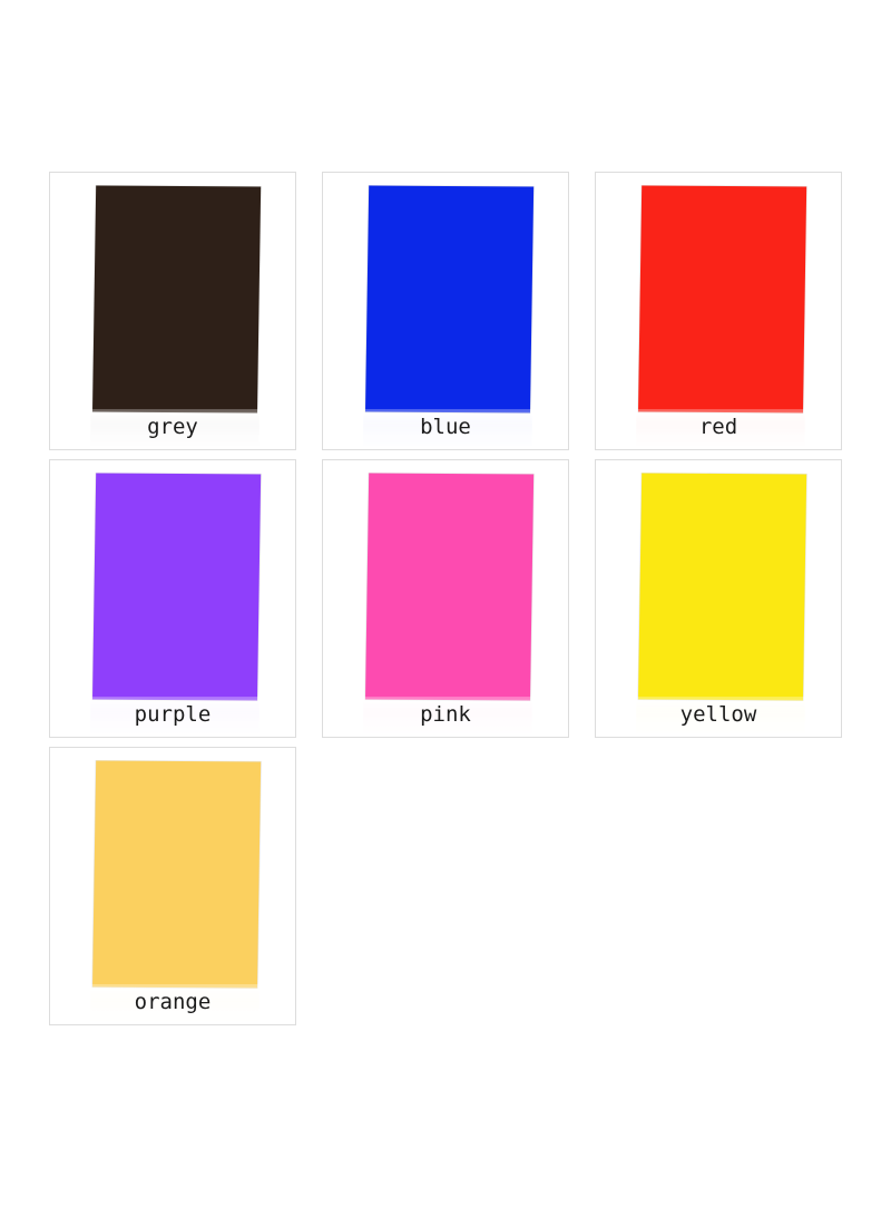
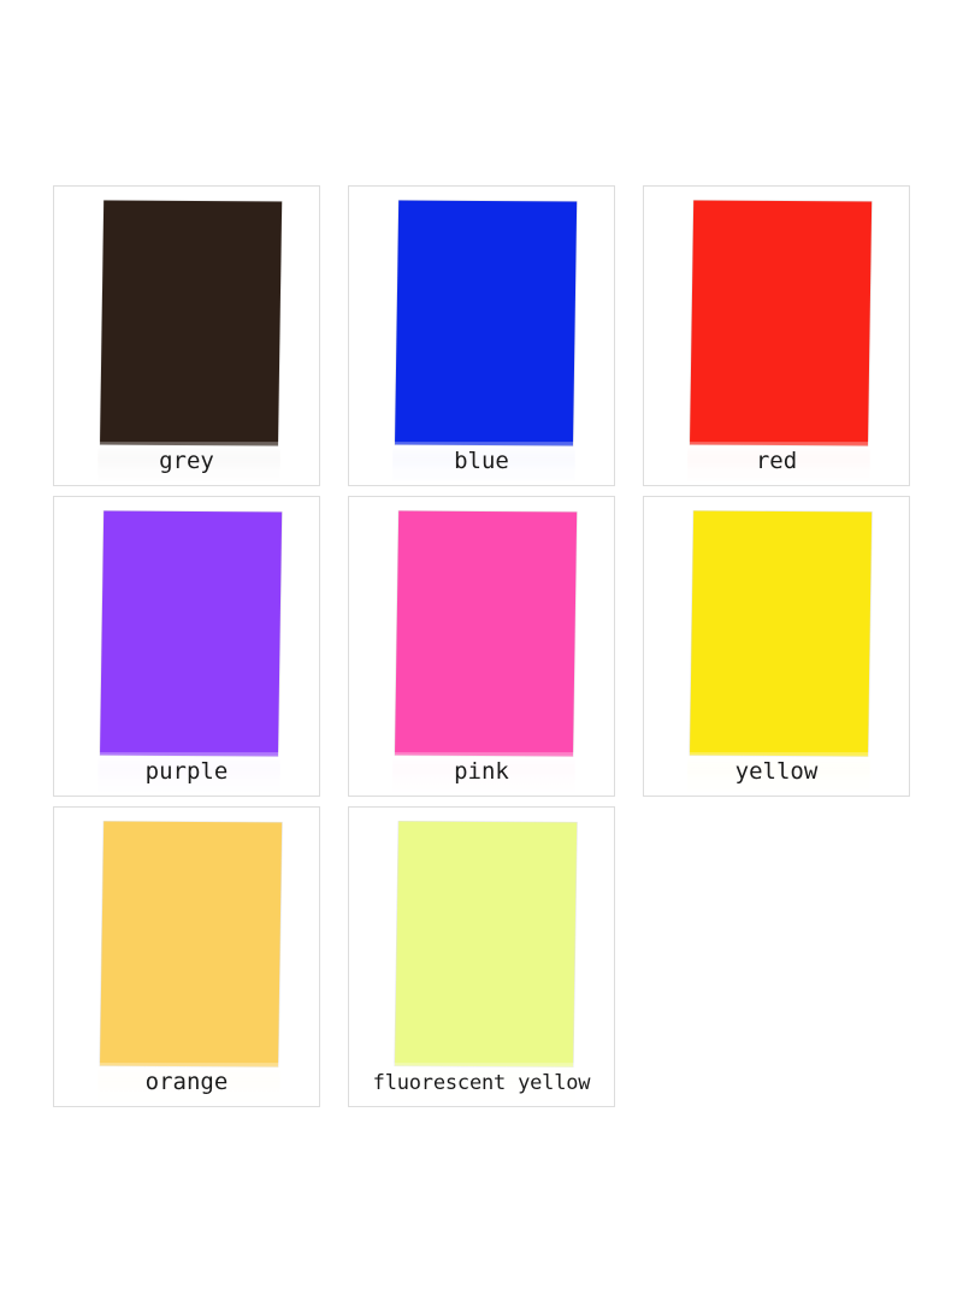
  grey
  blue
  red
  purple
  pink
  yellow
  orange
+ fluorescent yellow
